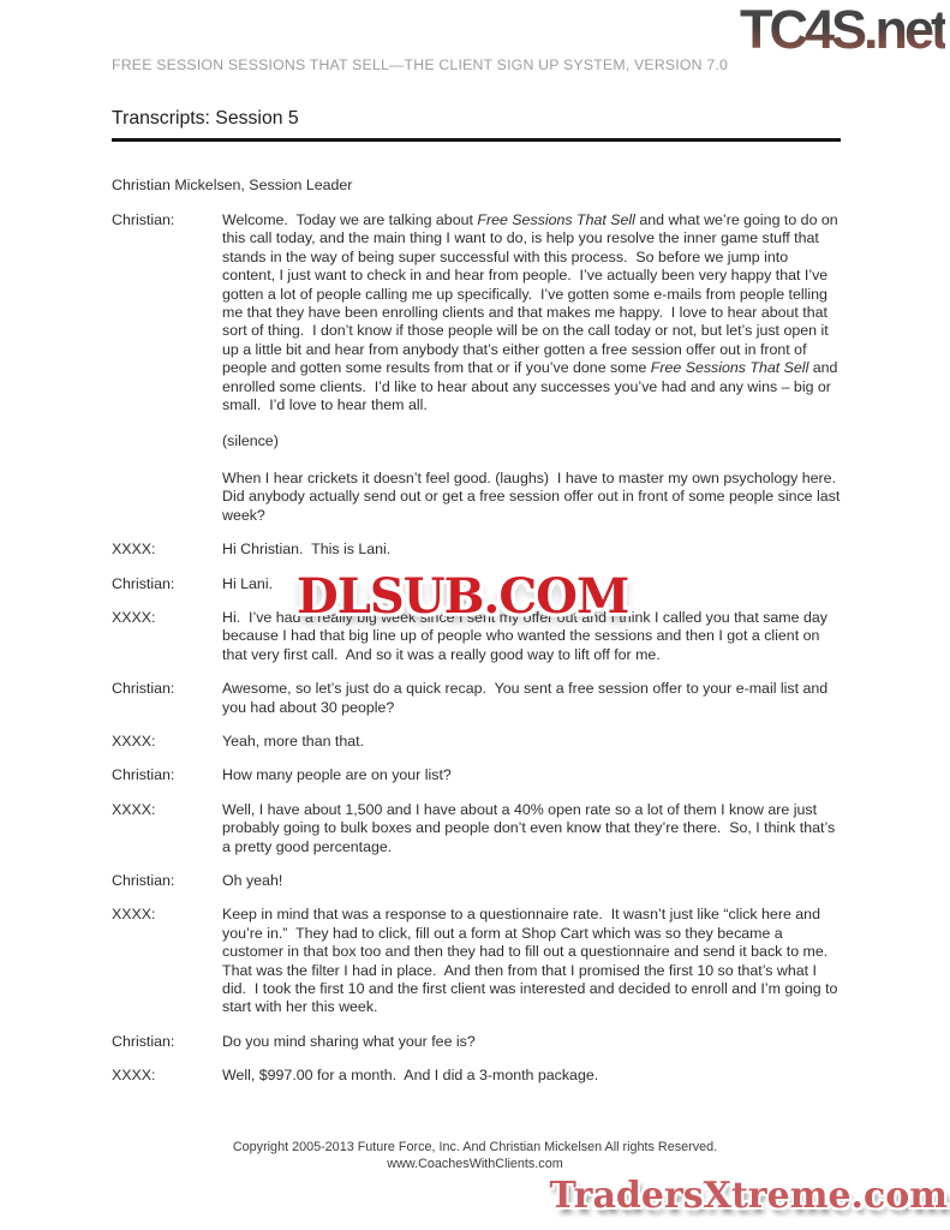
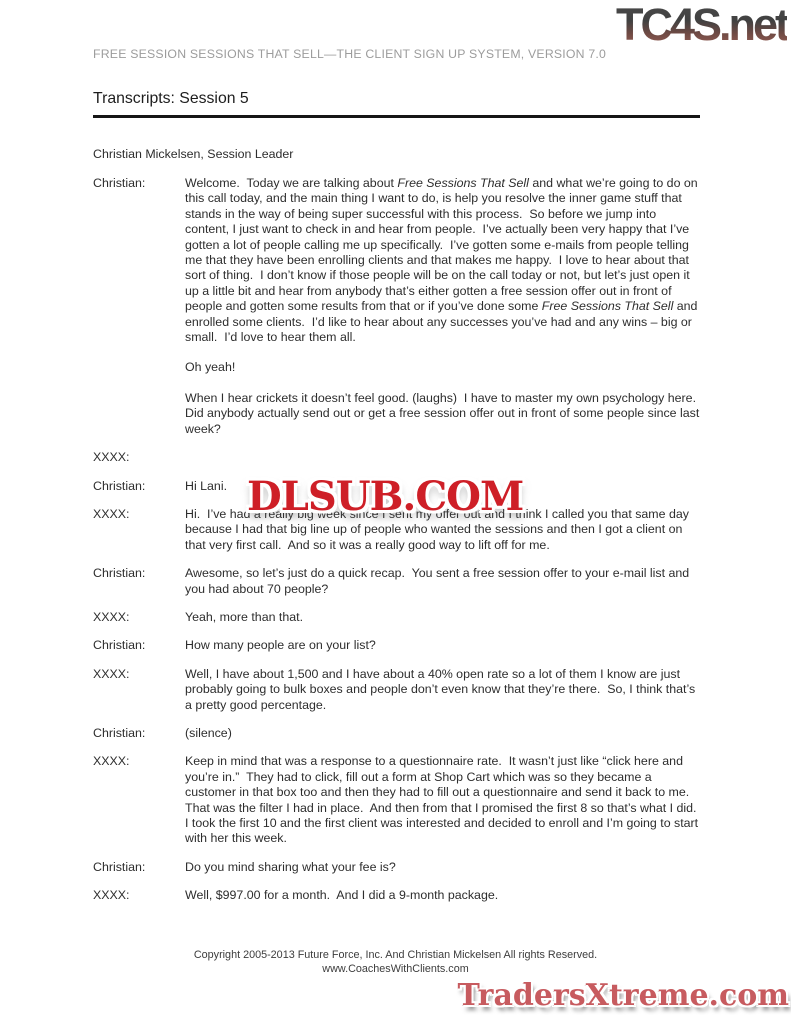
  TC4S.net
  FREE SESSION SESSIONS THAT SELL—THE CLIENT SIGN UP SYSTEM, VERSION 7.0
  Transcripts: Session 5
  Christian Mickelsen, Session Leader
  Christian:
  Welcome. Today we are talking about Free Sessions That Sell and what we’re going to do on this call today, and the main thing I want to do, is help you resolve the inner game stuff that stands in the way of being super successful with this process. So before we jump into content, I just want to check in and hear from people. I’ve actually been very happy that I’ve gotten a lot of people calling me up specifically. I’ve gotten some e-mails from people telling me that they have been enrolling clients and that makes me happy. I love to hear about that sort of thing. I don’t know if those people will be on the call today or not, but let’s just open it up a little bit and hear from anybody that’s either gotten a free session offer out in front of people and gotten some results from that or if you’ve done some Free Sessions That Sell and enrolled some clients. I’d like to hear about any successes you’ve had and any wins – big or small. I’d love to hear them all.
- (silence)
+ Oh yeah!
  When I hear crickets it doesn’t feel good. (laughs) I have to master my own psychology here. Did anybody actually send out or get a free session offer out in front of some people since last week?
  XXXX:
- Hi Christian. This is Lani.
  Christian:
  Hi Lani.
  XXXX:
  Hi. I’ve had a really big week since I sent my offer out and I think I called you that same day because I had that big line up of people who wanted the sessions and then I got a client on that very first call. And so it was a really good way to lift off for me.
  Christian:
- Awesome, so let’s just do a quick recap. You sent a free session offer to your e-mail list and you had about 30 people?
+ Awesome, so let’s just do a quick recap. You sent a free session offer to your e-mail list and you had about 70 people?
  XXXX:
  Yeah, more than that.
  Christian:
  How many people are on your list?
  XXXX:
  Well, I have about 1,500 and I have about a 40% open rate so a lot of them I know are just probably going to bulk boxes and people don’t even know that they’re there. So, I think that’s a pretty good percentage.
  Christian:
- Oh yeah!
+ (silence)
  XXXX:
- Keep in mind that was a response to a questionnaire rate. It wasn’t just like “click here and you’re in.” They had to click, fill out a form at Shop Cart which was so they became a customer in that box too and then they had to fill out a questionnaire and send it back to me. That was the filter I had in place. And then from that I promised the first 10 so that’s what I did. I took the first 10 and the first client was interested and decided to enroll and I’m going to start with her this week.
+ Keep in mind that was a response to a questionnaire rate. It wasn’t just like “click here and you’re in.” They had to click, fill out a form at Shop Cart which was so they became a customer in that box too and then they had to fill out a questionnaire and send it back to me. That was the filter I had in place. And then from that I promised the first 8 so that’s what I did. I took the first 10 and the first client was interested and decided to enroll and I’m going to start with her this week.
  Christian:
  Do you mind sharing what your fee is?
  XXXX:
- Well, $997.00 for a month. And I did a 3-month package.
+ Well, $997.00 for a month. And I did a 9-month package.
  DLSUB.COM
  Copyright 2005-2013 Future Force, Inc. And Christian Mickelsen All rights Reserved.
  www.CoachesWithClients.com
  TradersXtreme.com
